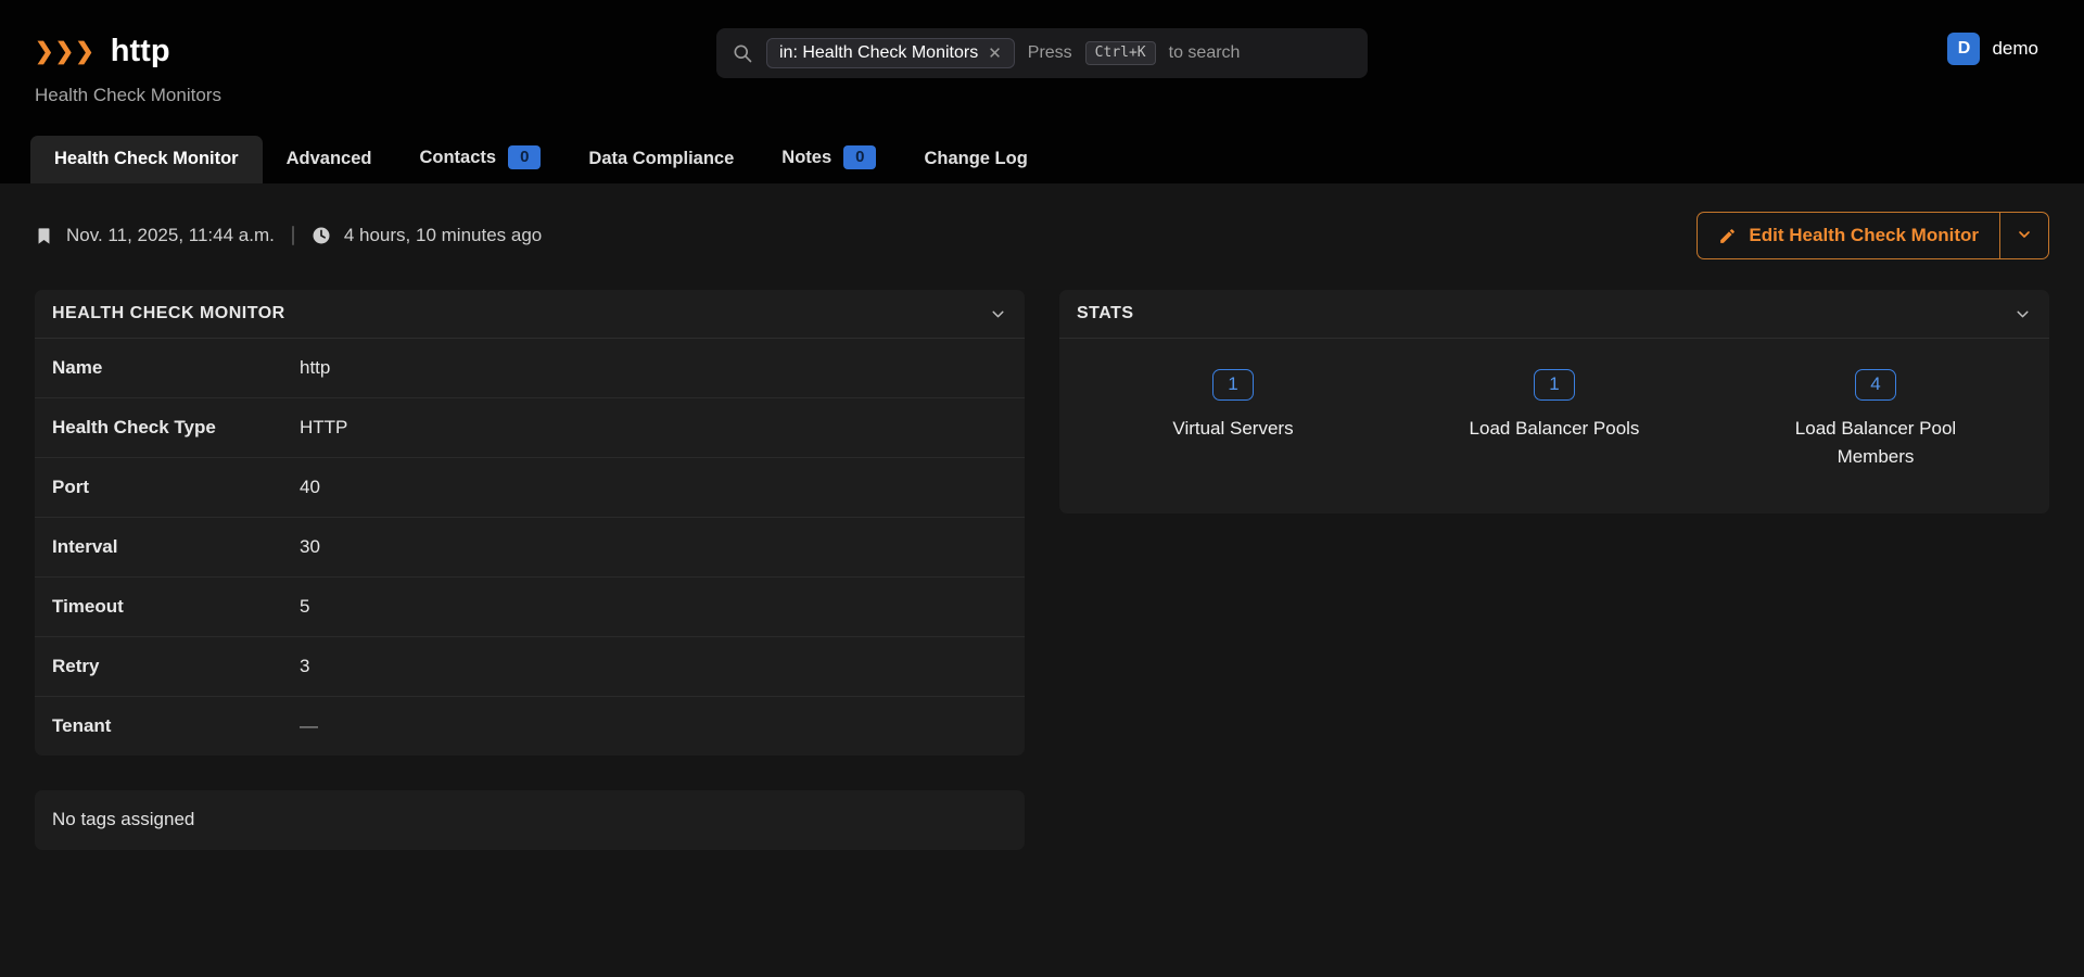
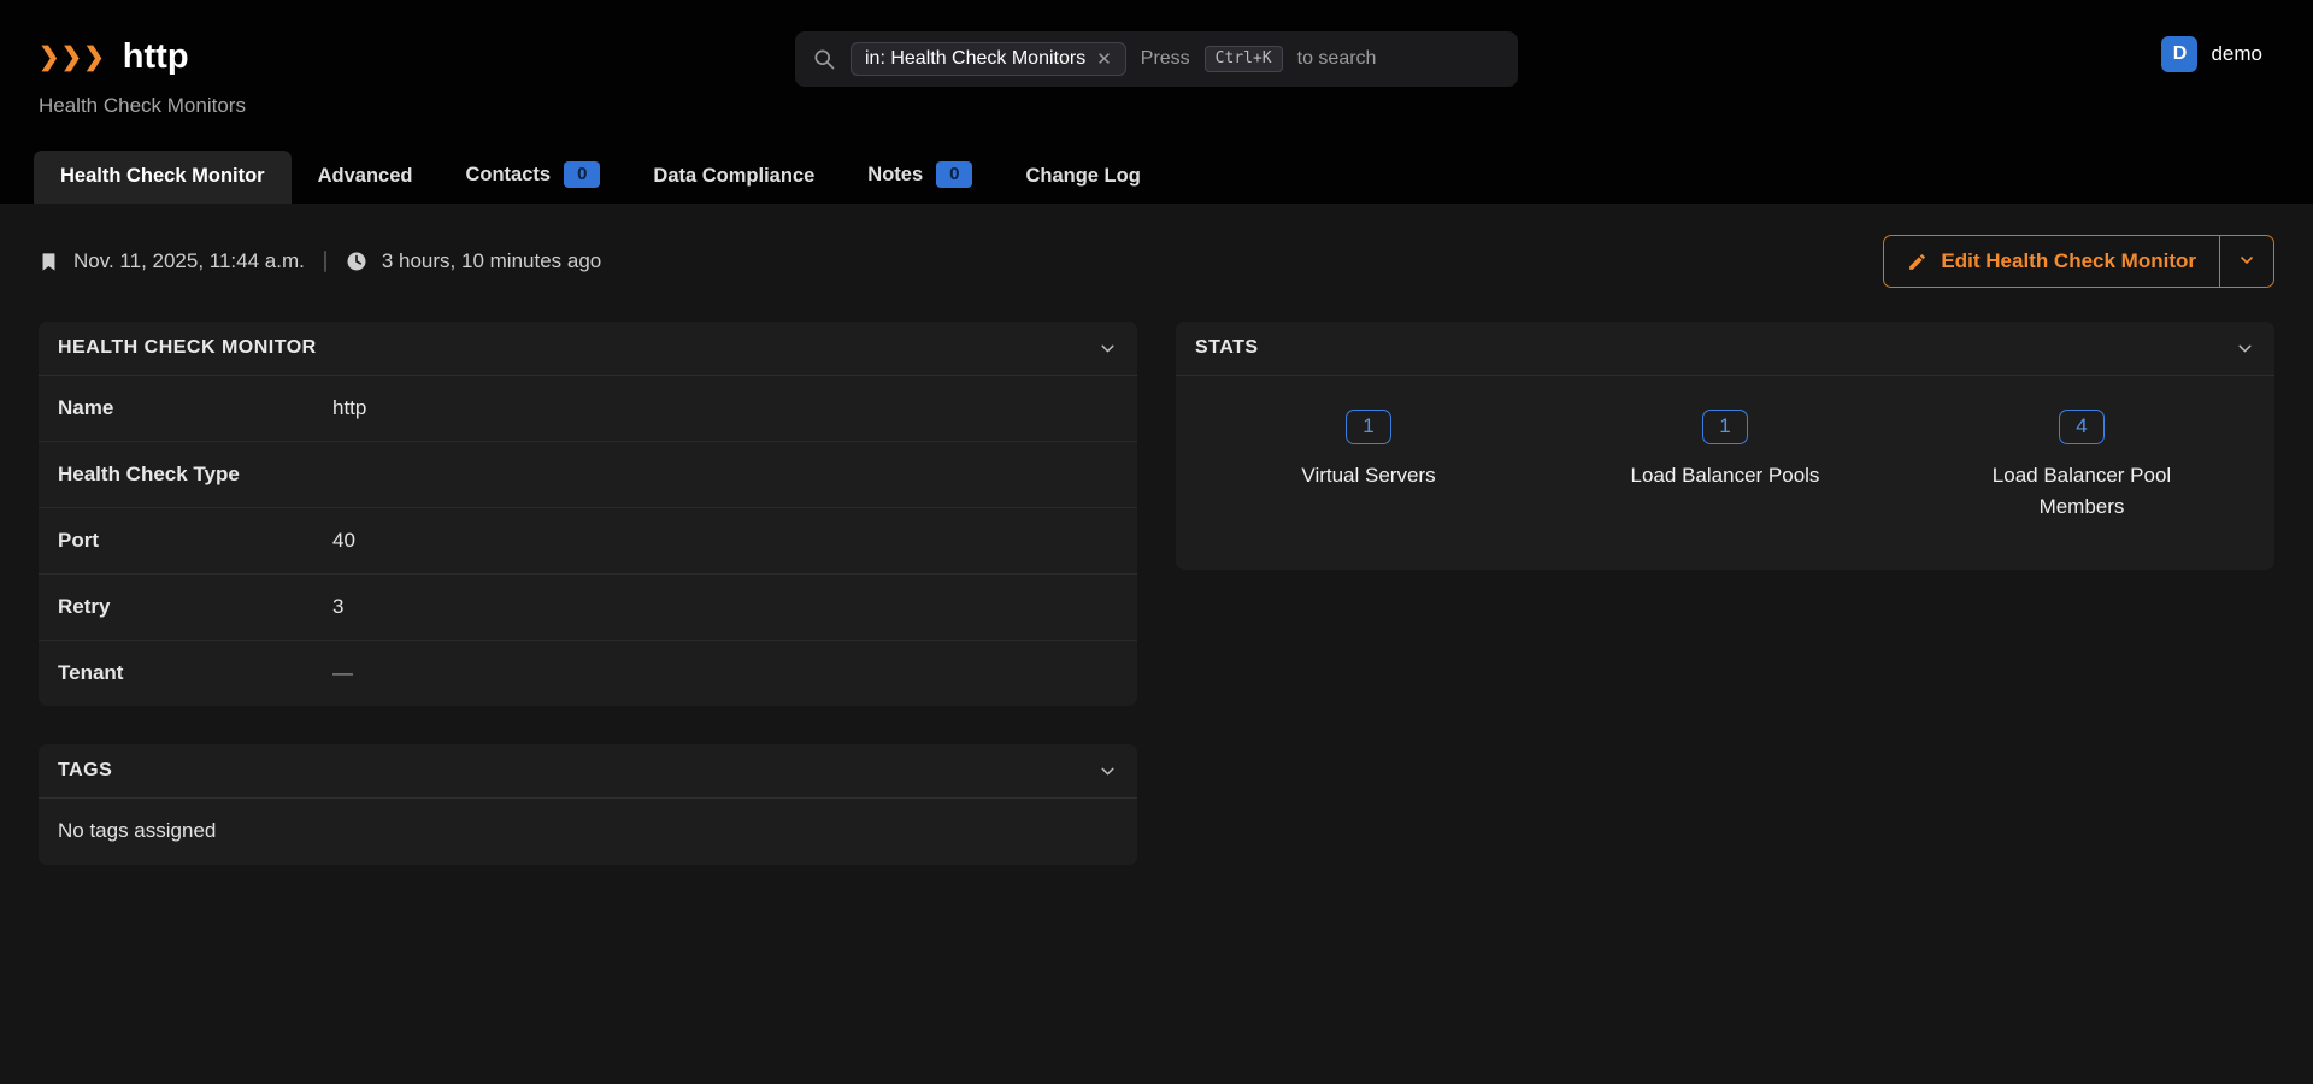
  ❯❯❯
  http
  Health Check Monitors
  in: Health Check Monitors
  ✕
  Press
  Ctrl+K
  to search
  D
  demo
  Health Check Monitor
  Advanced
  Contacts
  0
  Data Compliance
  Notes
  0
  Change Log
  Nov. 11, 2025, 11:44 a.m.
- 4 hours, 10 minutes ago
+ 3 hours, 10 minutes ago
  Edit Health Check Monitor
  HEALTH CHECK MONITOR
  Name
  http
  Health Check Type
- HTTP
  Port
  40
- Interval
- 30
- Timeout
- 5
  Retry
  3
  Tenant
  —
+ TAGS
  No tags assigned
  STATS
  1
  Virtual Servers
  1
  Load Balancer Pools
  4
  Load Balancer Pool Members
